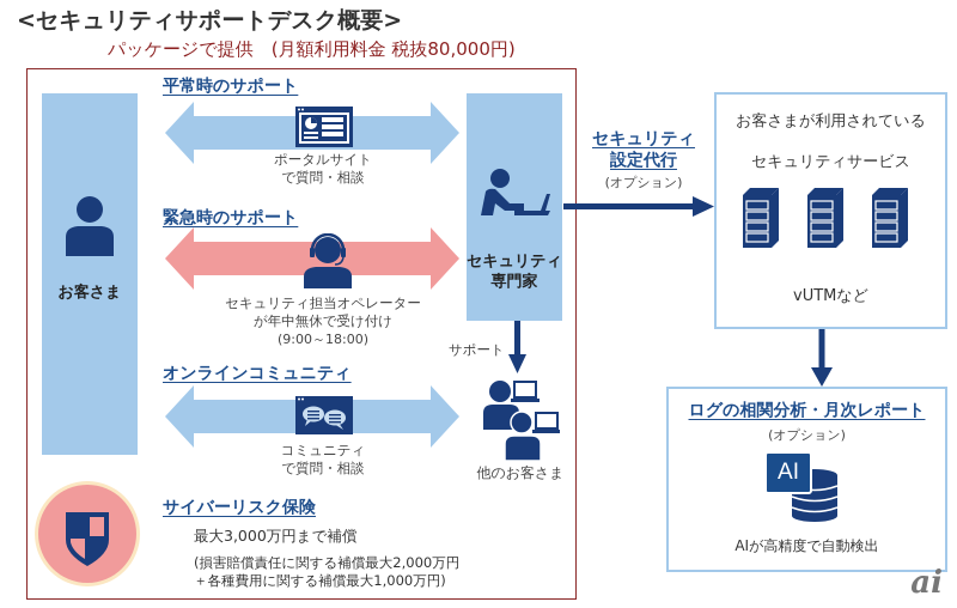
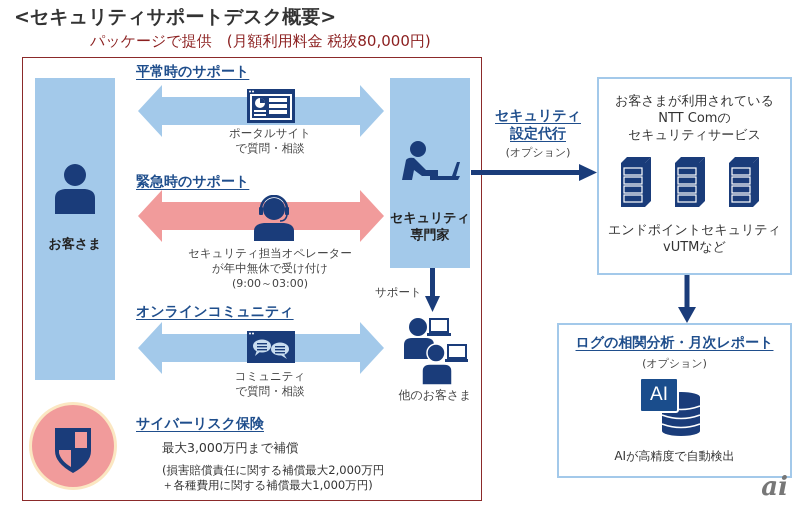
  <セキュリティサポートデスク概要>
  パッケージで提供 (月額利用料金 税抜80,000円)
  お客さま
  セキュリティ
  専門家
  平常時のサポート
  ポータルサイト
  で質問・相談
  緊急時のサポート
  セキュリティ担当オペレーター
  が年中無休で受け付け
- (9:00～18:00)
+ (9:00～03:00)
  オンラインコミュニティ
  コミュニティ
  で質問・相談
  サポート
  他のお客さま
  サイバーリスク保険
  最大3,000万円まで補償
  (損害賠償責任に関する補償最大2,000万円
  ＋各種費用に関する補償最大1,000万円)
  セキュリティ
  設定代行
  (オプション)
  お客さまが利用されている
+ NTT Comの
  セキュリティサービス
+ エンドポイントセキュリティ
  vUTMなど
  ログの相関分析・月次レポート
  (オプション)
  AI
  AIが高精度で自動検出
  ai
